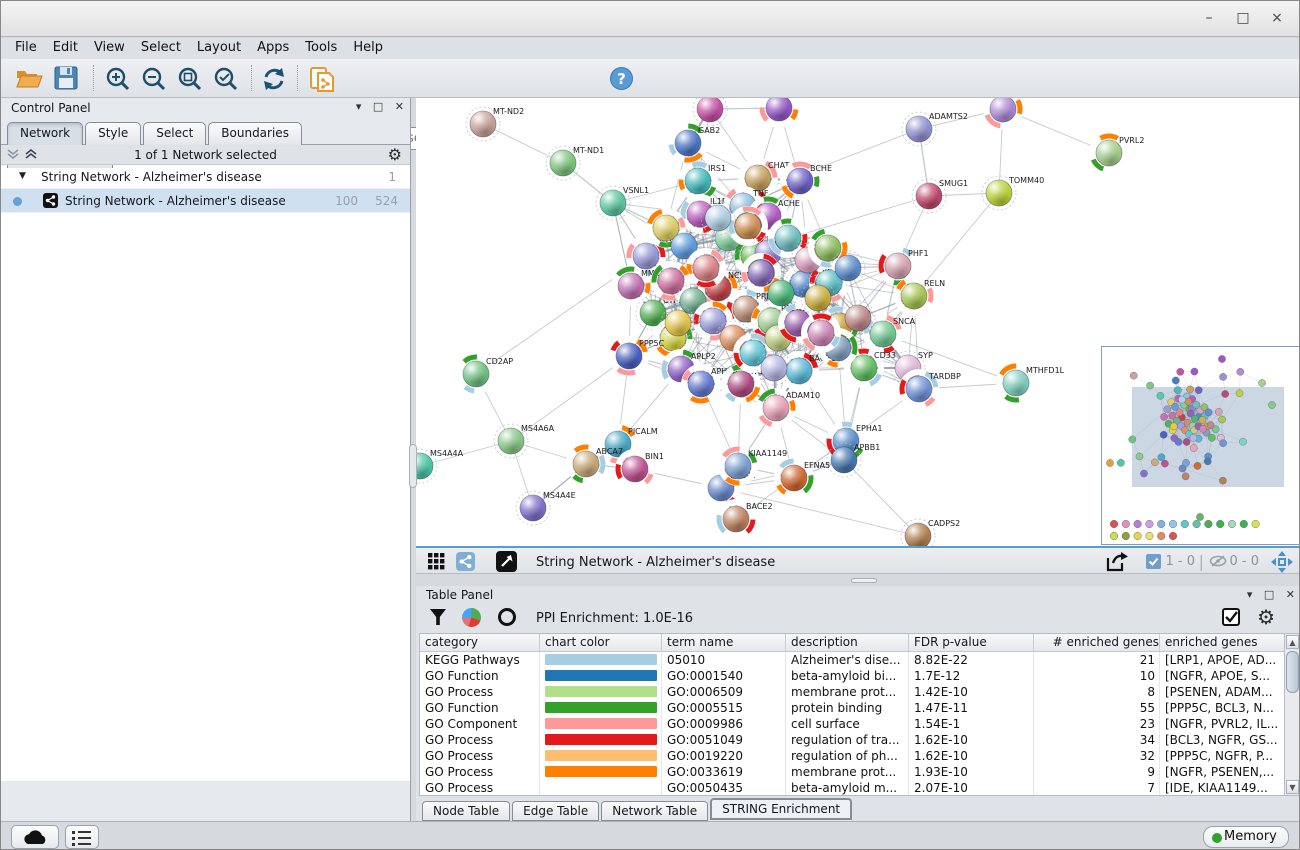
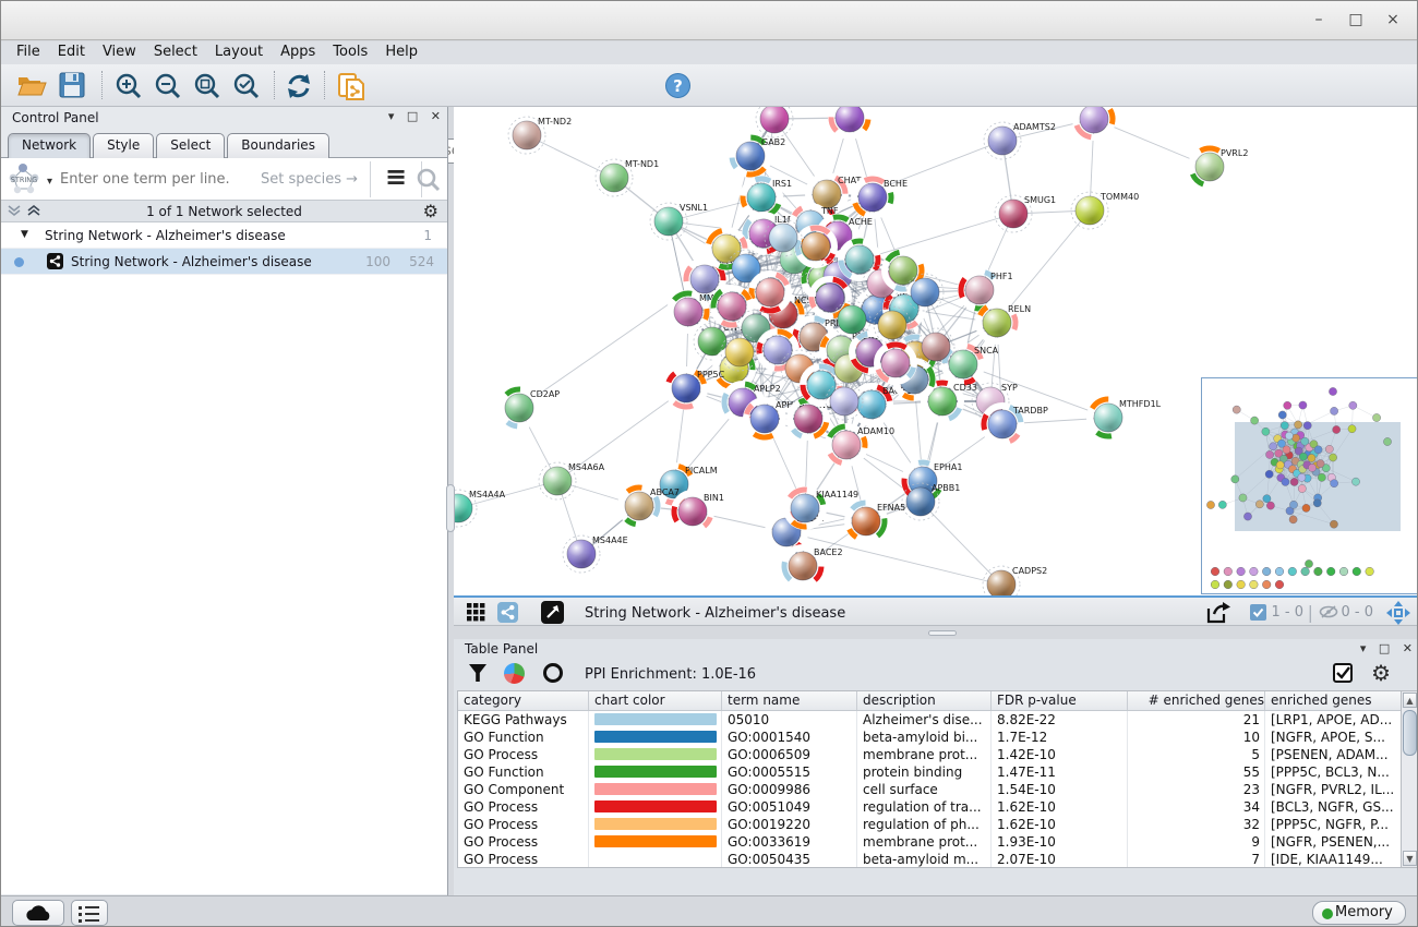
  –
  □
  ×
  File Edit View Select Layout Apps Tools Help
  ?
  Control Panel
  ▾ □ ✕
  Network Style Select Boundaries
+ STRING
+ ▾
+ Enter one term per line.
+ Set species →
+ ≡
  1 of 1 Network selected
  ⚙
  ▼
  String Network - Alzheimer's disease
  1
  String Network - Alzheimer's disease
  100
  524
  MT-ND2
  MT-ND1
  VSNL1
  GAB2
  ADAMTS2
  SMUG1
  TOMM40
  PVRL2
  PHF1
  RELN
  IRS1
  CHAT
  BCHE
  IL1
  TNF
  ACHE
  SNCA
  APLP2
  APHA
  ADAM10
  CD33
  PPP5C
  SYP
  TARDBP
  MTHFD1L
  EPHA1
  APBB1
  EFNA5
  KIAA1149
  BACE2
  CADPS2
  CD2AP
  MS4A6A
  MS4A4A
  MS4A4E
  PICALM
  ABCA7
  BIN1
  String Network - Alzheimer's disease
  1 - 0
  |
  0 - 0
  Table Panel
  ▾ □ ✕
  PPI Enrichment: 1.0E-16
  ⚙
  category
  chart color
  term name
  description
  FDR p-value
  # enriched genes
  enriched genes
  KEGG Pathways
  05010
  Alzheimer's dise...
  8.82E-22
  21
  [LRP1, APOE, AD...
  GO Function
  GO:0001540
  beta-amyloid bi...
  1.7E-12
  10
  [NGFR, APOE, S...
  GO Process
  GO:0006509
  membrane prot...
  1.42E-10
- 8
+ 5
  [PSENEN, ADAM...
  GO Function
  GO:0005515
  protein binding
  1.47E-11
  55
  [PPP5C, BCL3, N...
  GO Component
  GO:0009986
  cell surface
- 1.54E-1
+ 1.54E-10
  23
  [NGFR, PVRL2, IL...
  GO Process
  GO:0051049
  regulation of tra...
  1.62E-10
  34
  [BCL3, NGFR, GS...
  GO Process
  GO:0019220
  regulation of ph...
  1.62E-10
  32
  [PPP5C, NGFR, P...
  GO Process
  GO:0033619
  membrane prot...
  1.93E-10
  9
  [NGFR, PSENEN,...
  GO Process
  GO:0050435
  beta-amyloid m...
  2.07E-10
  7
  [IDE, KIAA1149...
  ▲
  ▼
- Node Table Edge Table Network Table STRING Enrichment
  Memory
